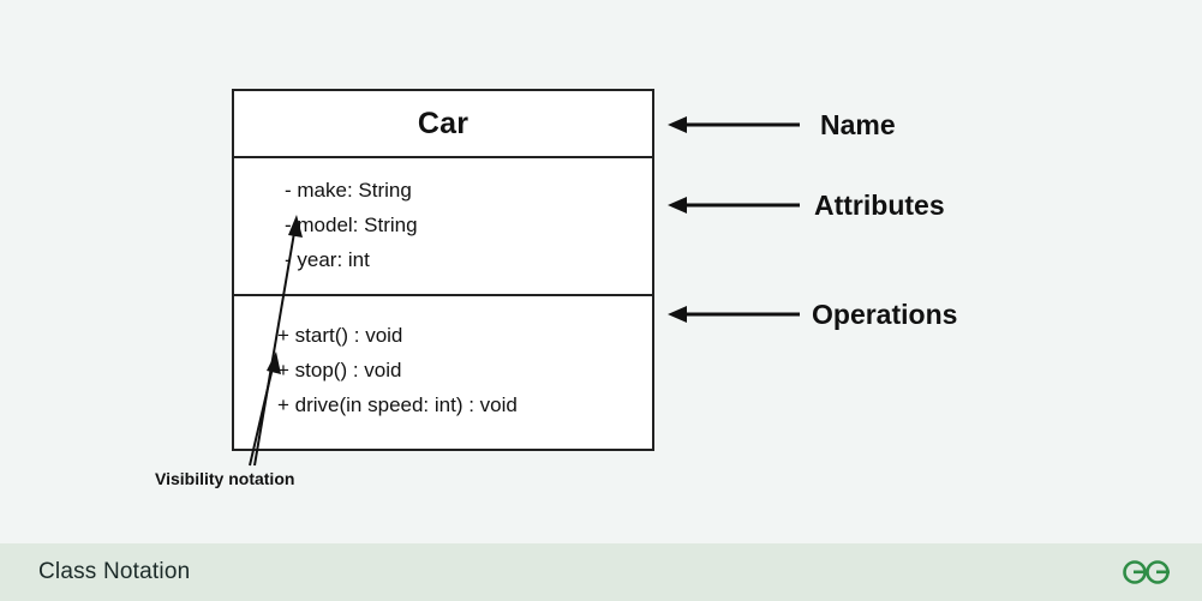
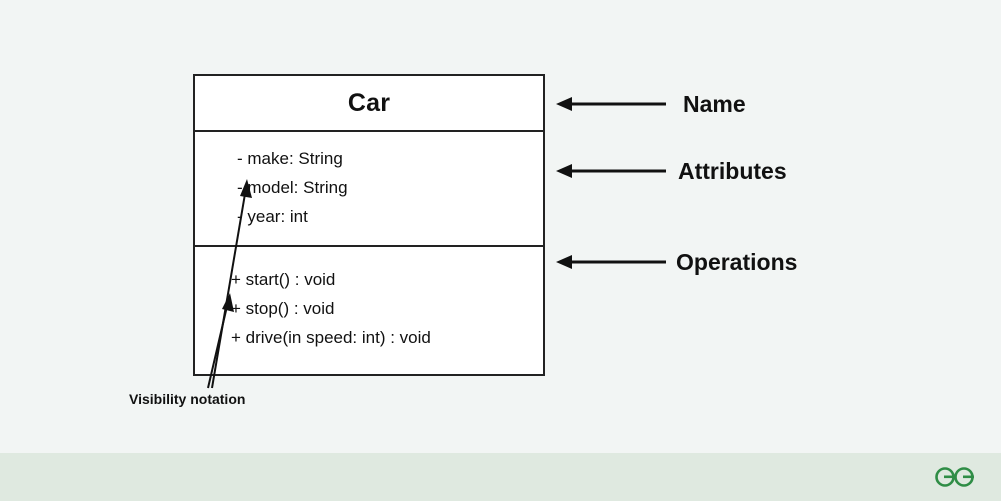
  Car
  - make: String
  - model: String
  - year: int
  + start() : void
  + stop() : void
  + drive(in speed: int) : void
  Name
  Attributes
  Operations
  Visibility notation
- Class Notation
